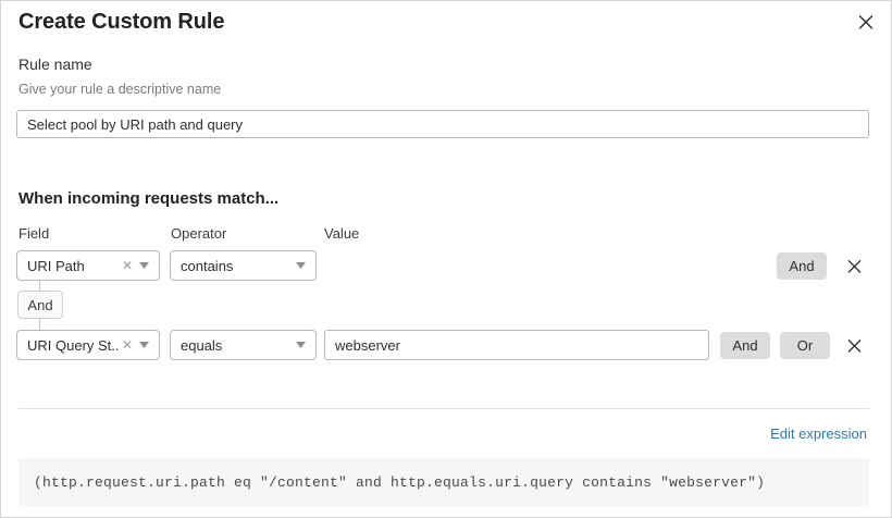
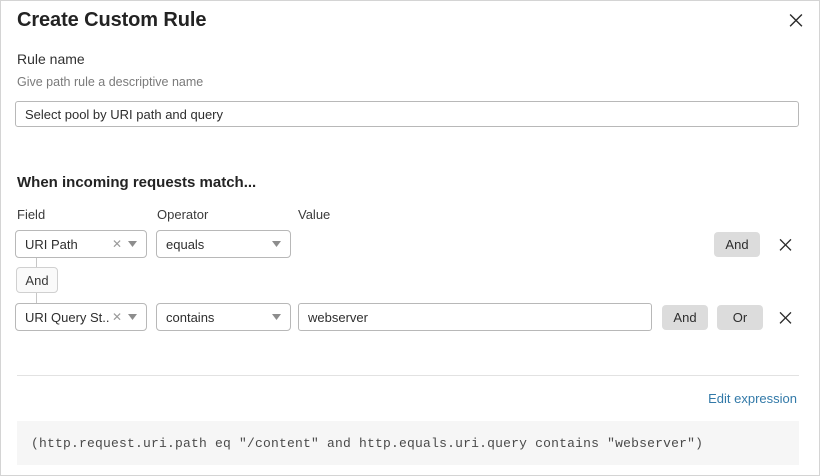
  Create Custom Rule
  Rule name
- Give your rule a descriptive name
+ Give path rule a descriptive name
  Select pool by URI path and query
  When incoming requests match...
  Field
  Operator
  Value
  URI Path
  ✕
- contains
+ equals
  And
  And
  URI Query St..
  ✕
- equals
+ contains
  webserver
  And
  Or
  Edit expression
  (http.request.uri.path eq "/content" and http.equals.uri.query contains "webserver")
